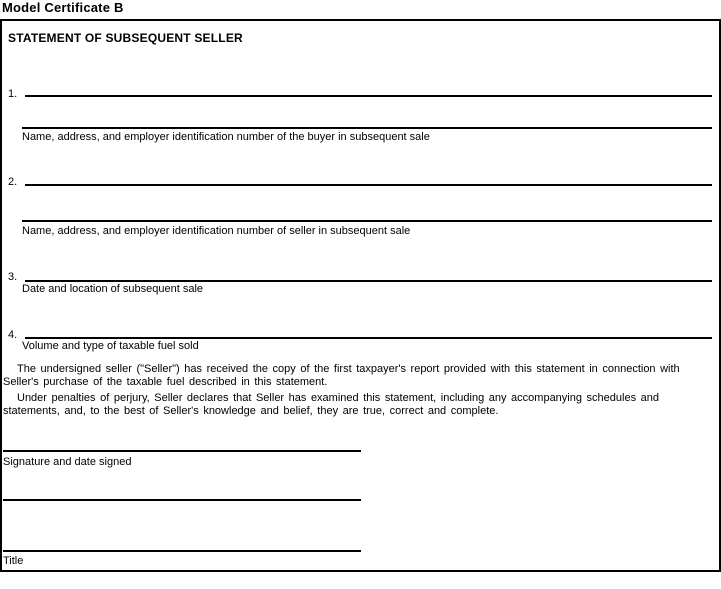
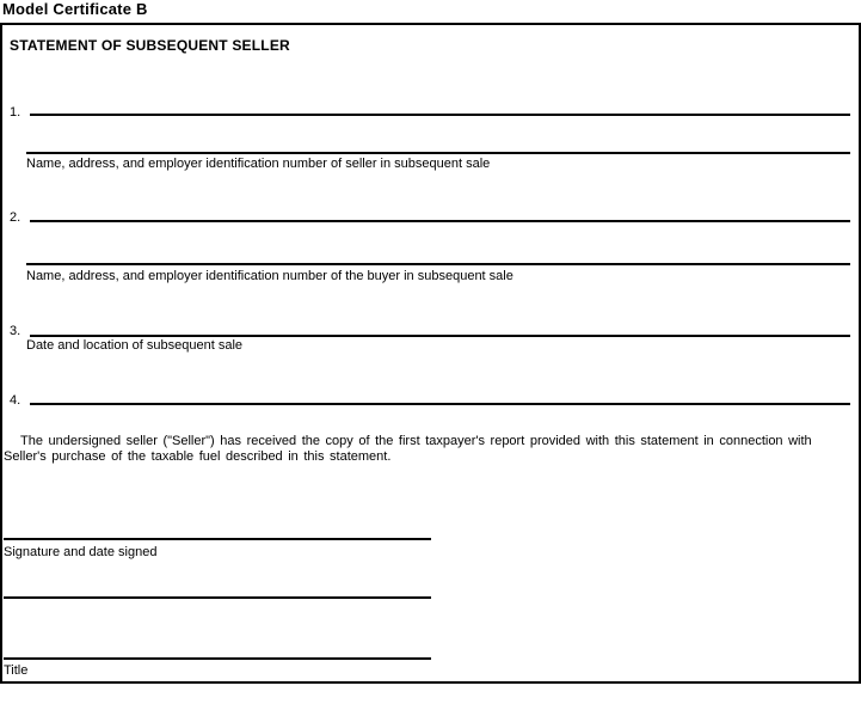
  Model Certificate B
  STATEMENT OF SUBSEQUENT SELLER
  1.
- Name, address, and employer identification number of the buyer in subsequent sale
+ Name, address, and employer identification number of seller in subsequent sale
  2.
- Name, address, and employer identification number of seller in subsequent sale
+ Name, address, and employer identification number of the buyer in subsequent sale
  3.
  Date and location of subsequent sale
  4.
- Volume and type of taxable fuel sold
  The undersigned seller ("Seller") has received the copy of the first taxpayer's report provided with this statement in connection with Seller's purchase of the taxable fuel described in this statement.
- Under penalties of perjury, Seller declares that Seller has examined this statement, including any accompanying schedules and statements, and, to the best of Seller's knowledge and belief, they are true, correct and complete.
  Signature and date signed
  Title
